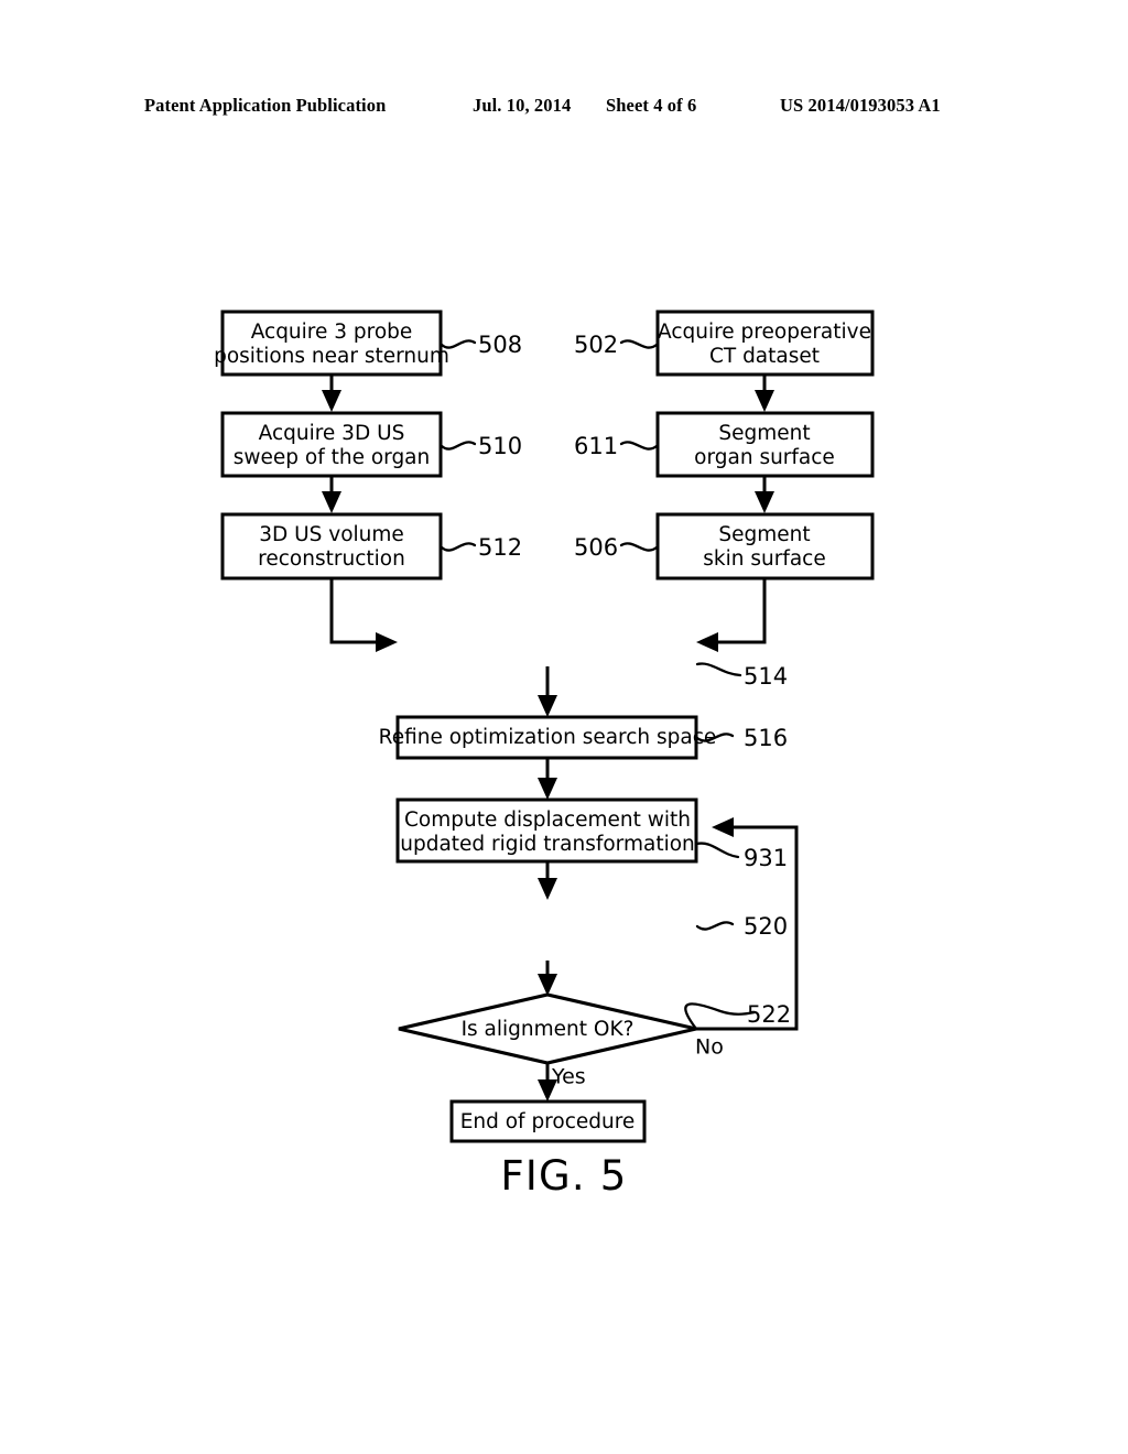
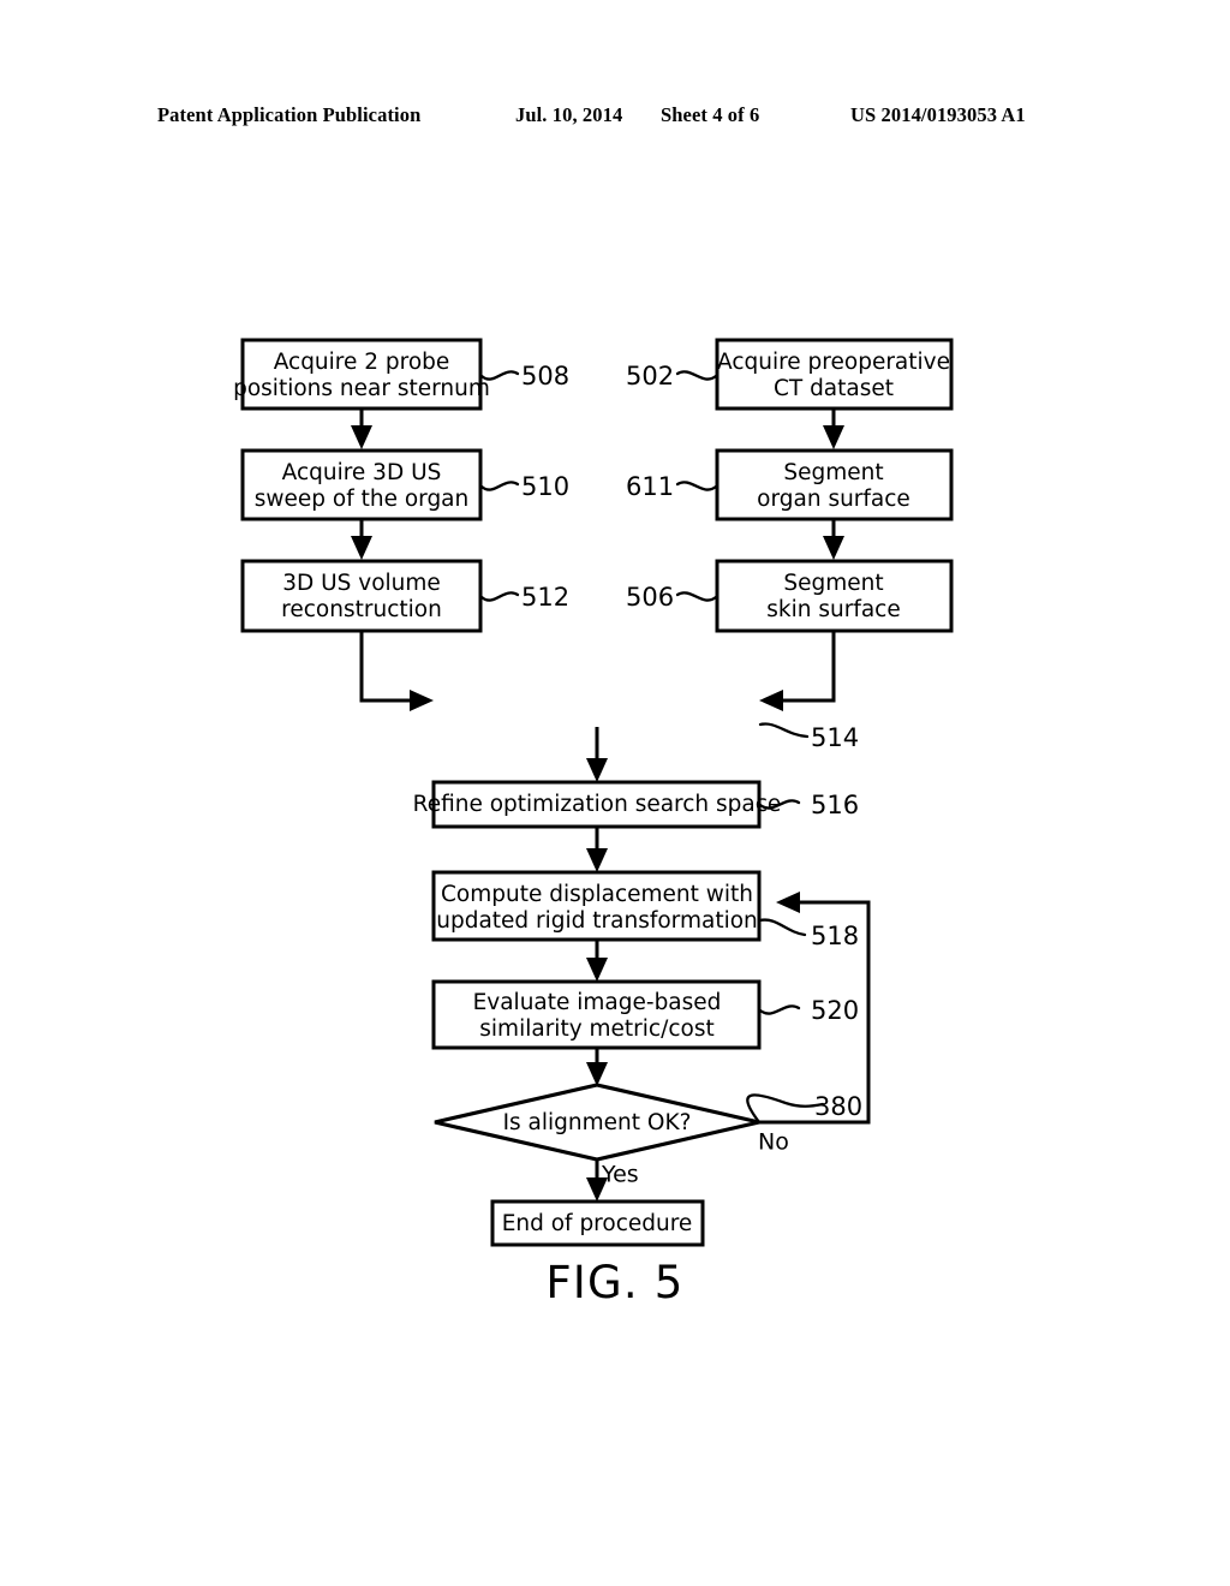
  Patent Application Publication
  Jul. 10, 2014
  Sheet 4 of 6
  US 2014/0193053 A1
- Acquire 3 probe
+ Acquire 2 probe
  positions near sternum
  Acquire 3D US
  sweep of the organ
  3D US volume
  reconstruction
  Acquire preoperative
  CT dataset
  Segment
  organ surface
  Segment
  skin surface
  Refine optimization search spae
  Compute displacement with
  updated rigid transformation
+ Evaluate image-based
+ similarity metric/cost
  Is alignment OK?
  End of procedure
  Yes
  No
  508
  510
  512
  502
  611
  506
  514
  516
- 931
+ 518
  520
- 522
+ 380
  FIG. 5
